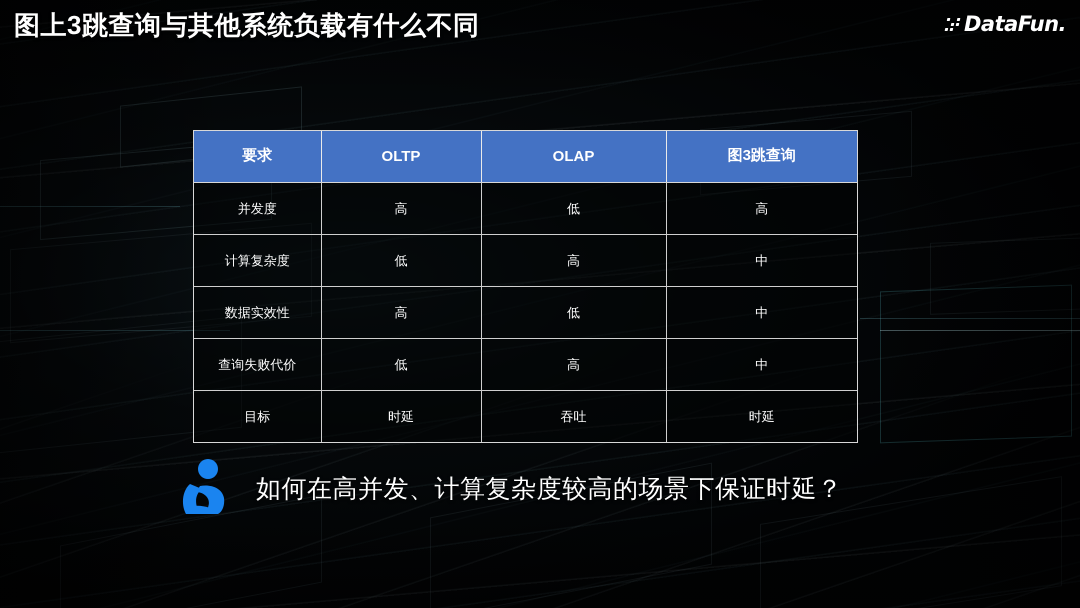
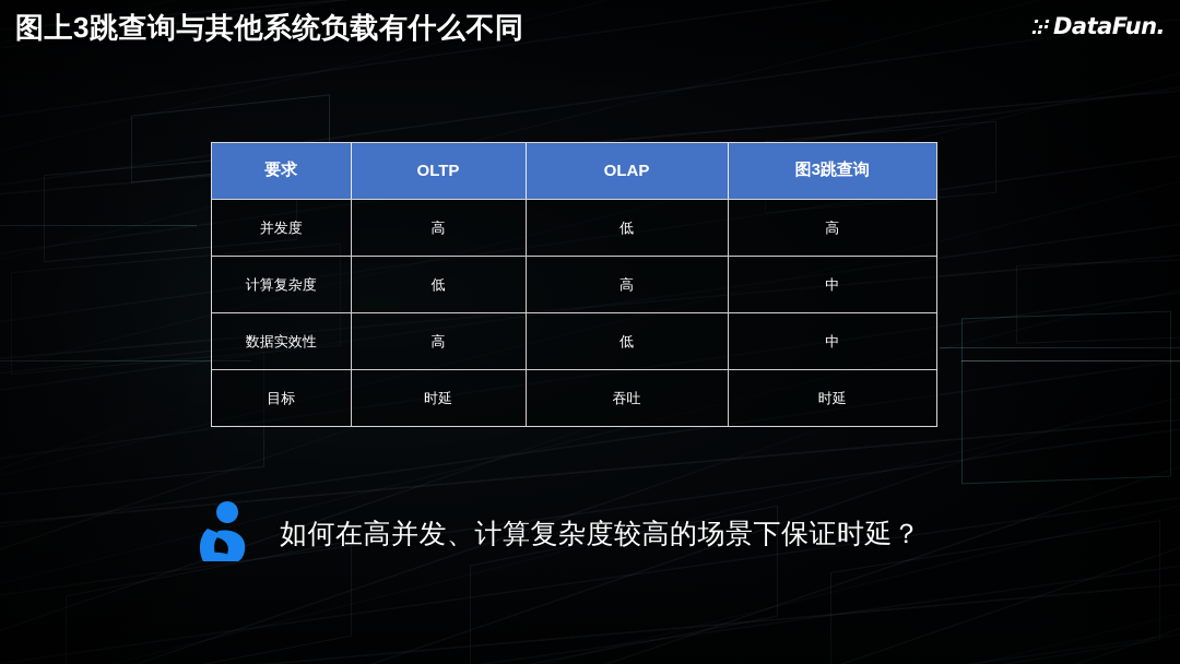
  图上3跳查询与其他系统负载有什么不同
  DataFun.
  要求	OLTP	OLAP	图3跳查询
  并发度	高	低	高
  计算复杂度	低	高	中
  数据实效性	高	低	中
- 查询失败代价	低	高	中
  目标	时延	吞吐	时延
  如何在高并发、计算复杂度较高的场景下保证时延？
